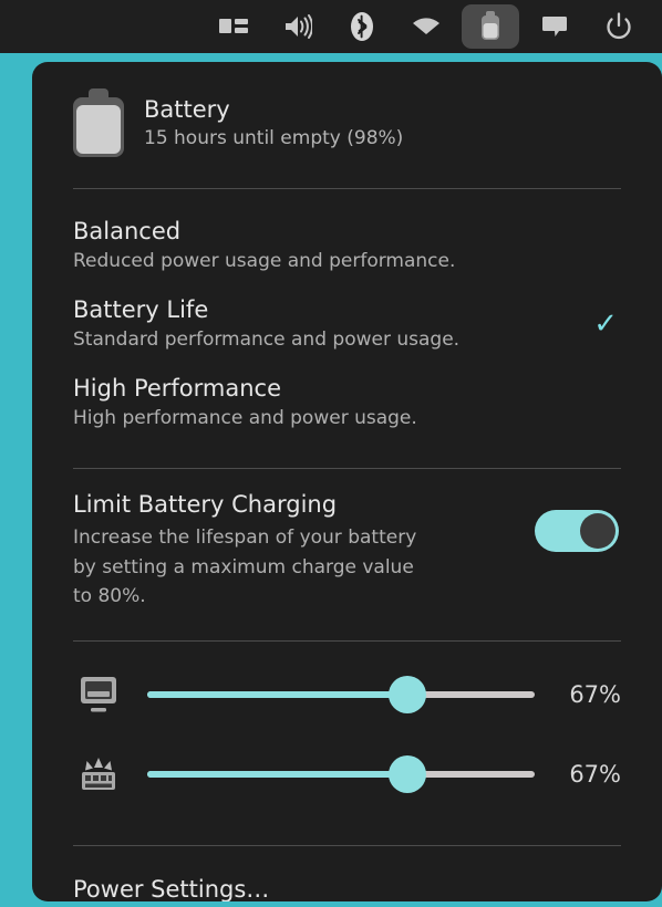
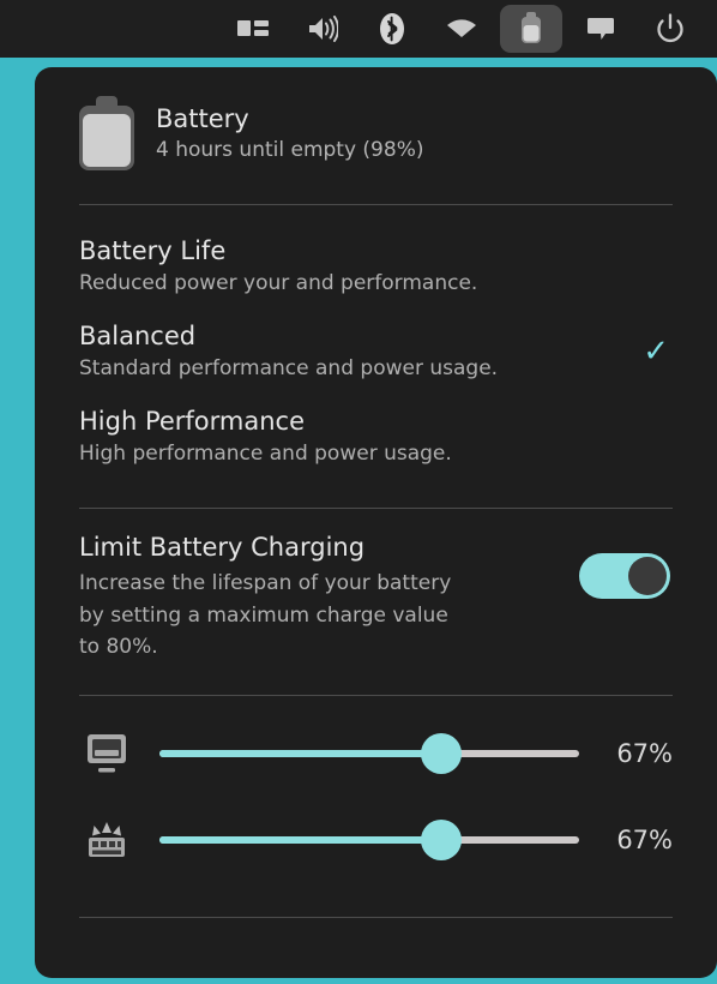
  Battery
- 15 hours until empty (98%)
+ 4 hours until empty (98%)
- Balanced
+ Battery Life
- Reduced power usage and performance.
+ Reduced power your and performance.
- Battery Life
+ Balanced
  Standard performance and power usage.
  ✓
  High Performance
  High performance and power usage.
  Limit Battery Charging
  Increase the lifespan of your battery by setting a maximum charge value to 80%.
  67%
  67%
- Power Settings…
